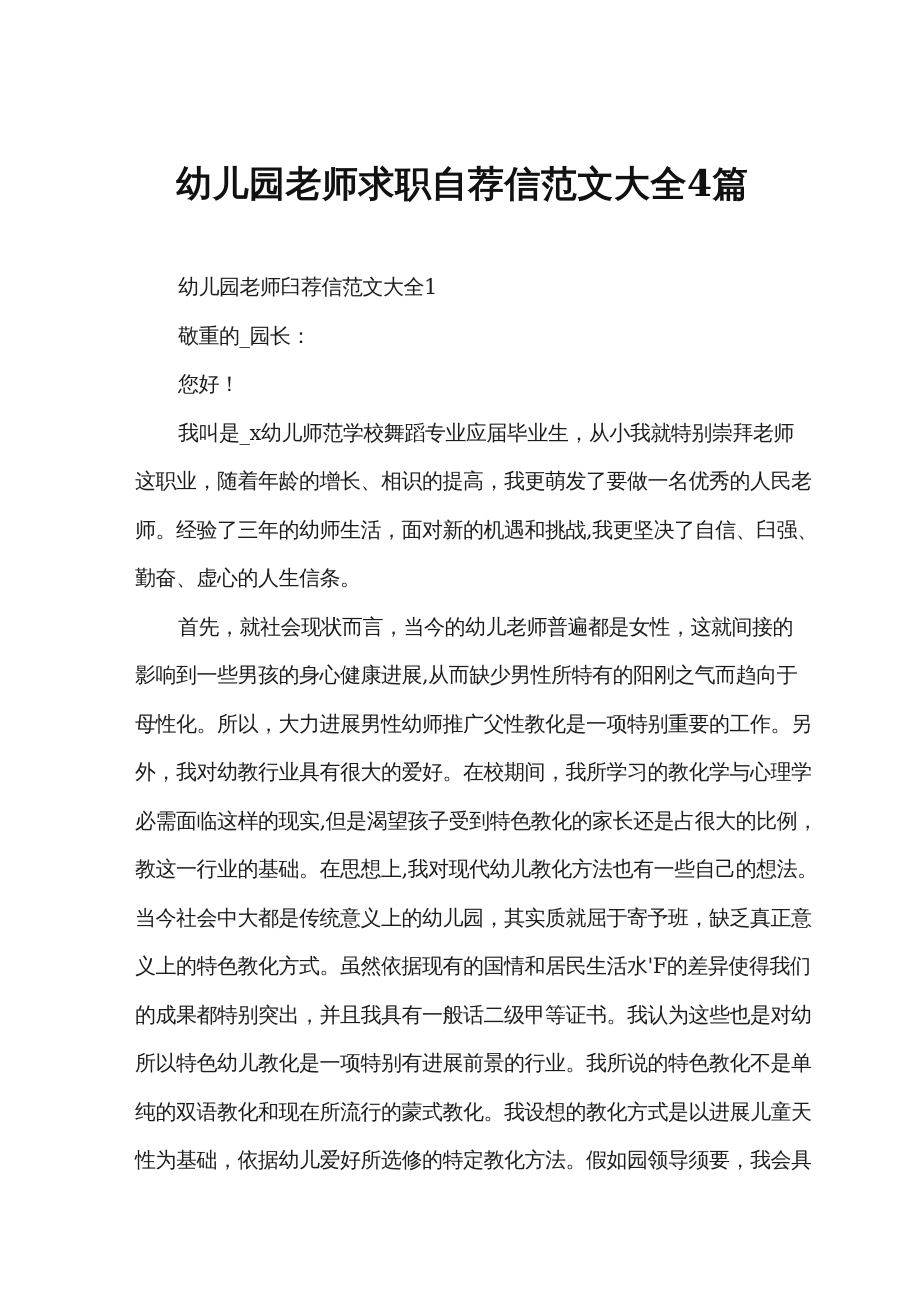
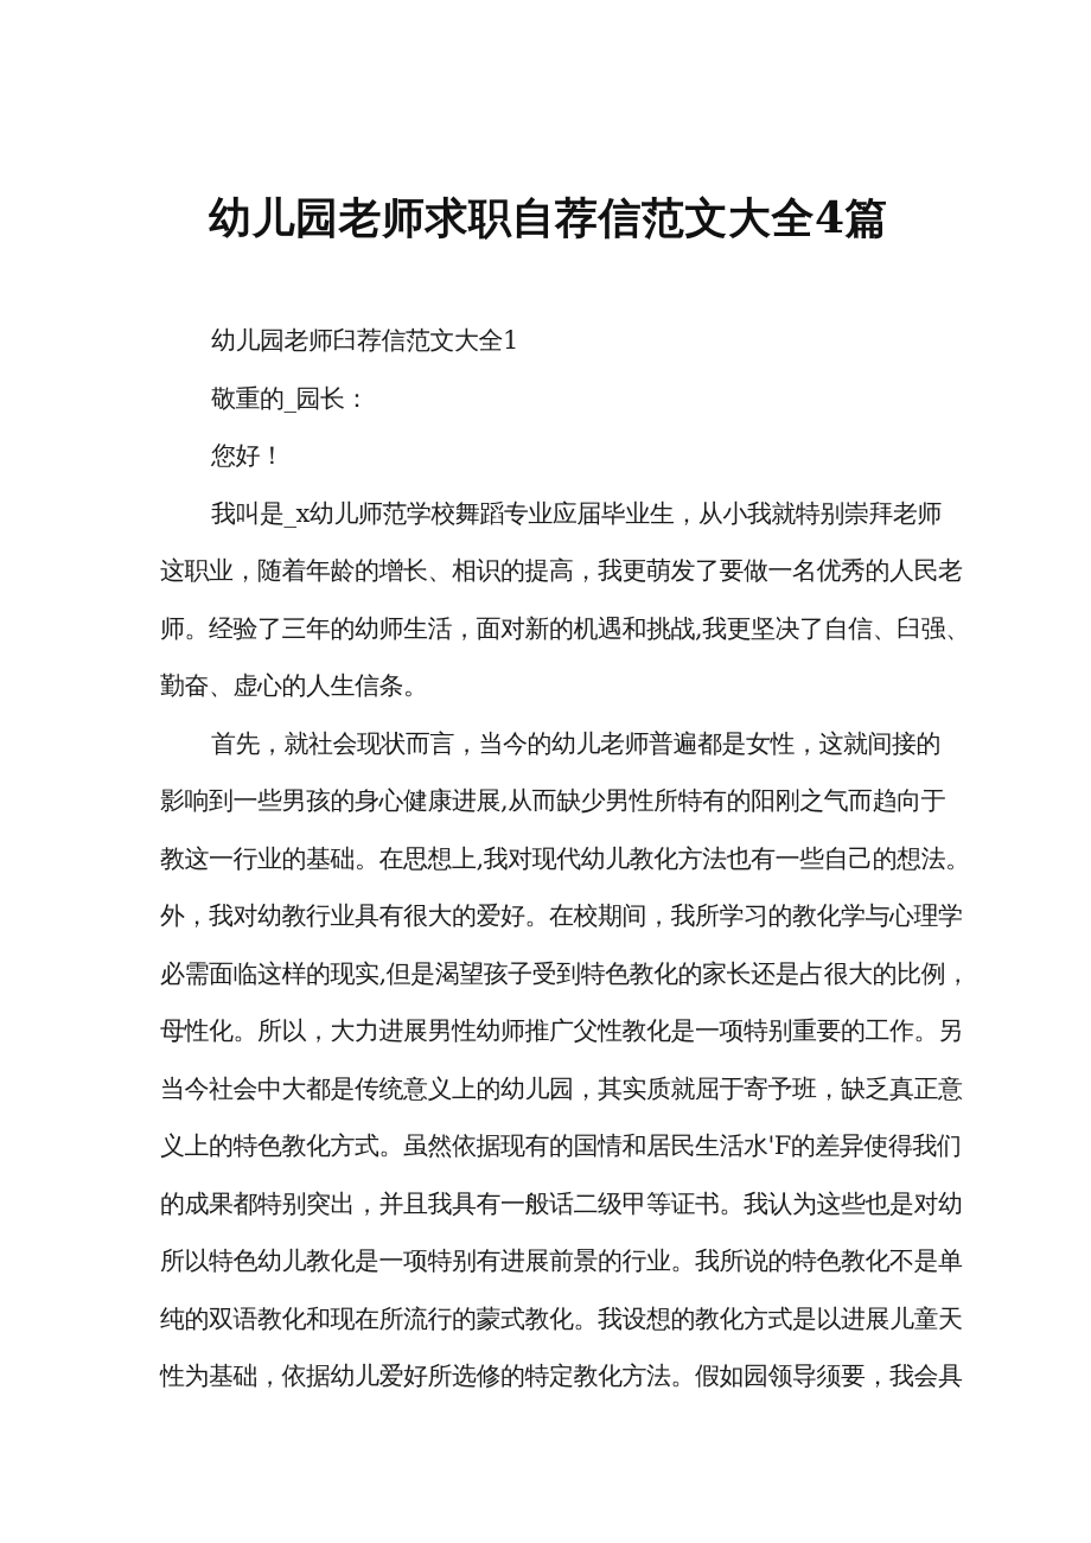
  幼儿园老师求职自荐信范文大全4篇
  幼儿园老师臼荐信范文大全1
  敬重的_园长：
  您好！
  我叫是_x幼儿师范学校舞蹈专业应届毕业生，从小我就特别崇拜老师
  这职业，随着年龄的增长、相识的提高，我更萌发了要做一名优秀的人民老
  师。经验了三年的幼师生活，面对新的机遇和挑战,我更坚决了自信、臼强、
  勤奋、虚心的人生信条。
  首先，就社会现状而言，当今的幼儿老师普遍都是女性，这就间接的
  影响到一些男孩的身心健康进展,从而缺少男性所特有的阳刚之气而趋向于
- 母性化。所以，大力进展男性幼师推广父性教化是一项特别重要的工作。另
+ 教这一行业的基础。在思想上,我对现代幼儿教化方法也有一些自己的想法。
  外，我对幼教行业具有很大的爱好。在校期间，我所学习的教化学与心理学
  必需面临这样的现实,但是渴望孩子受到特色教化的家长还是占很大的比例，
- 教这一行业的基础。在思想上,我对现代幼儿教化方法也有一些自己的想法。
+ 母性化。所以，大力进展男性幼师推广父性教化是一项特别重要的工作。另
  当今社会中大都是传统意义上的幼儿园，其实质就屈于寄予班，缺乏真正意
  义上的特色教化方式。虽然依据现有的国情和居民生活水'F的差异使得我们
  的成果都特别突出，并且我具有一般话二级甲等证书。我认为这些也是对幼
  所以特色幼儿教化是一项特别有进展前景的行业。我所说的特色教化不是单
  纯的双语教化和现在所流行的蒙式教化。我设想的教化方式是以进展儿童天
  性为基础，依据幼儿爱好所选修的特定教化方法。假如园领导须要，我会具
